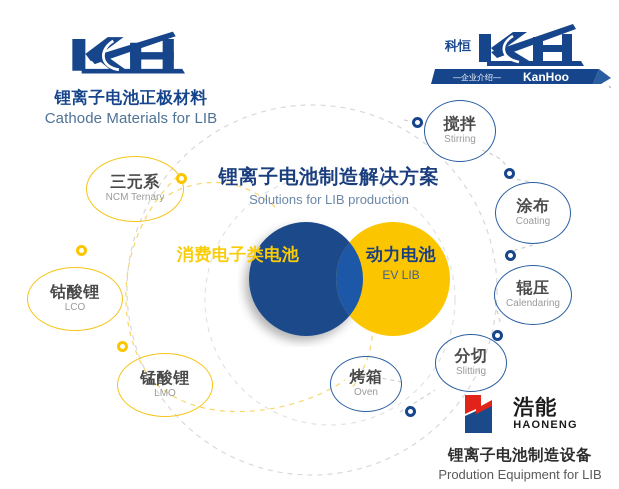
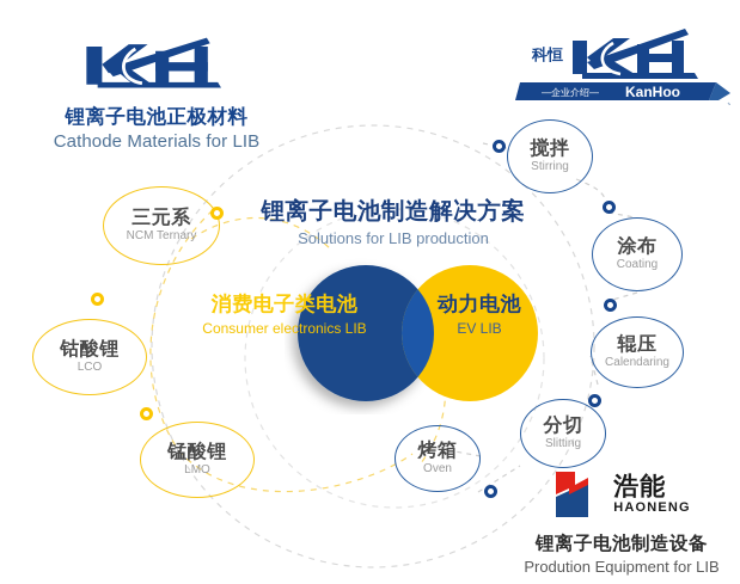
  锂离子电池正极材料
  Cathode Materials for LIB
  科恒
  —企业介绍—
  KanHoo
  锂离子电池制造解决方案
  Solutions for LIB production
  消费电子类电池
+ Consumer electronics LIB
  动力电池
  EV LIB
  三元系
  NCM Ternary
  钴酸锂
  LCO
  锰酸锂
  LMO
  搅拌
  Stirring
  涂布
  Coating
  辊压
  Calendaring
  分切
  Slitting
  烤箱
  Oven
  浩能
  HAONENG
  锂离子电池制造设备
  Prodution Equipment for LIB
